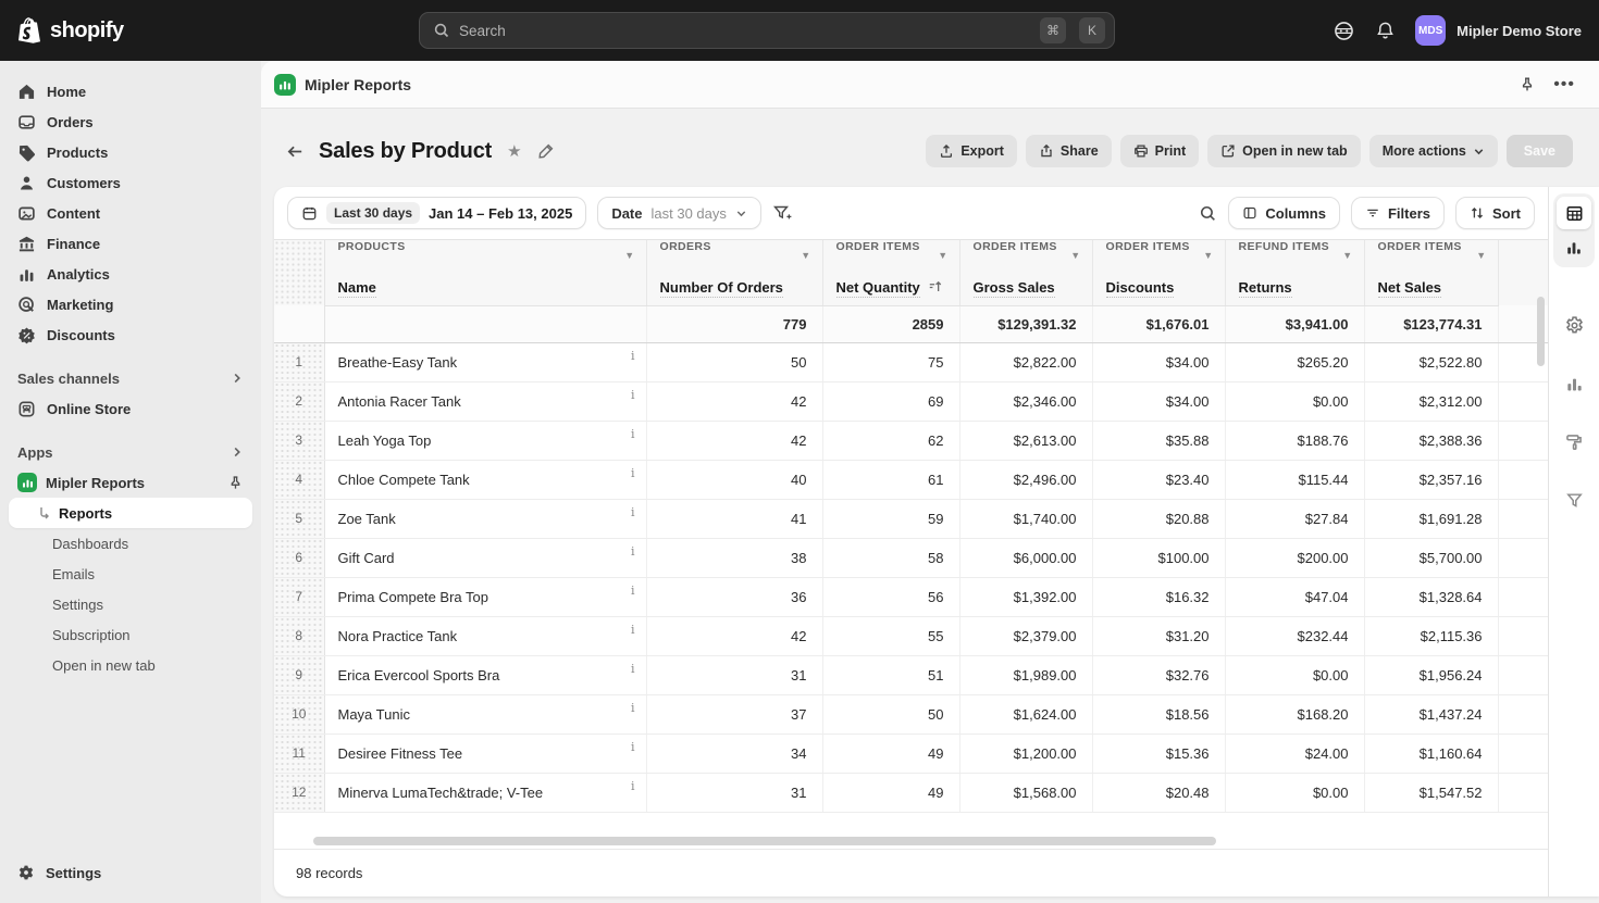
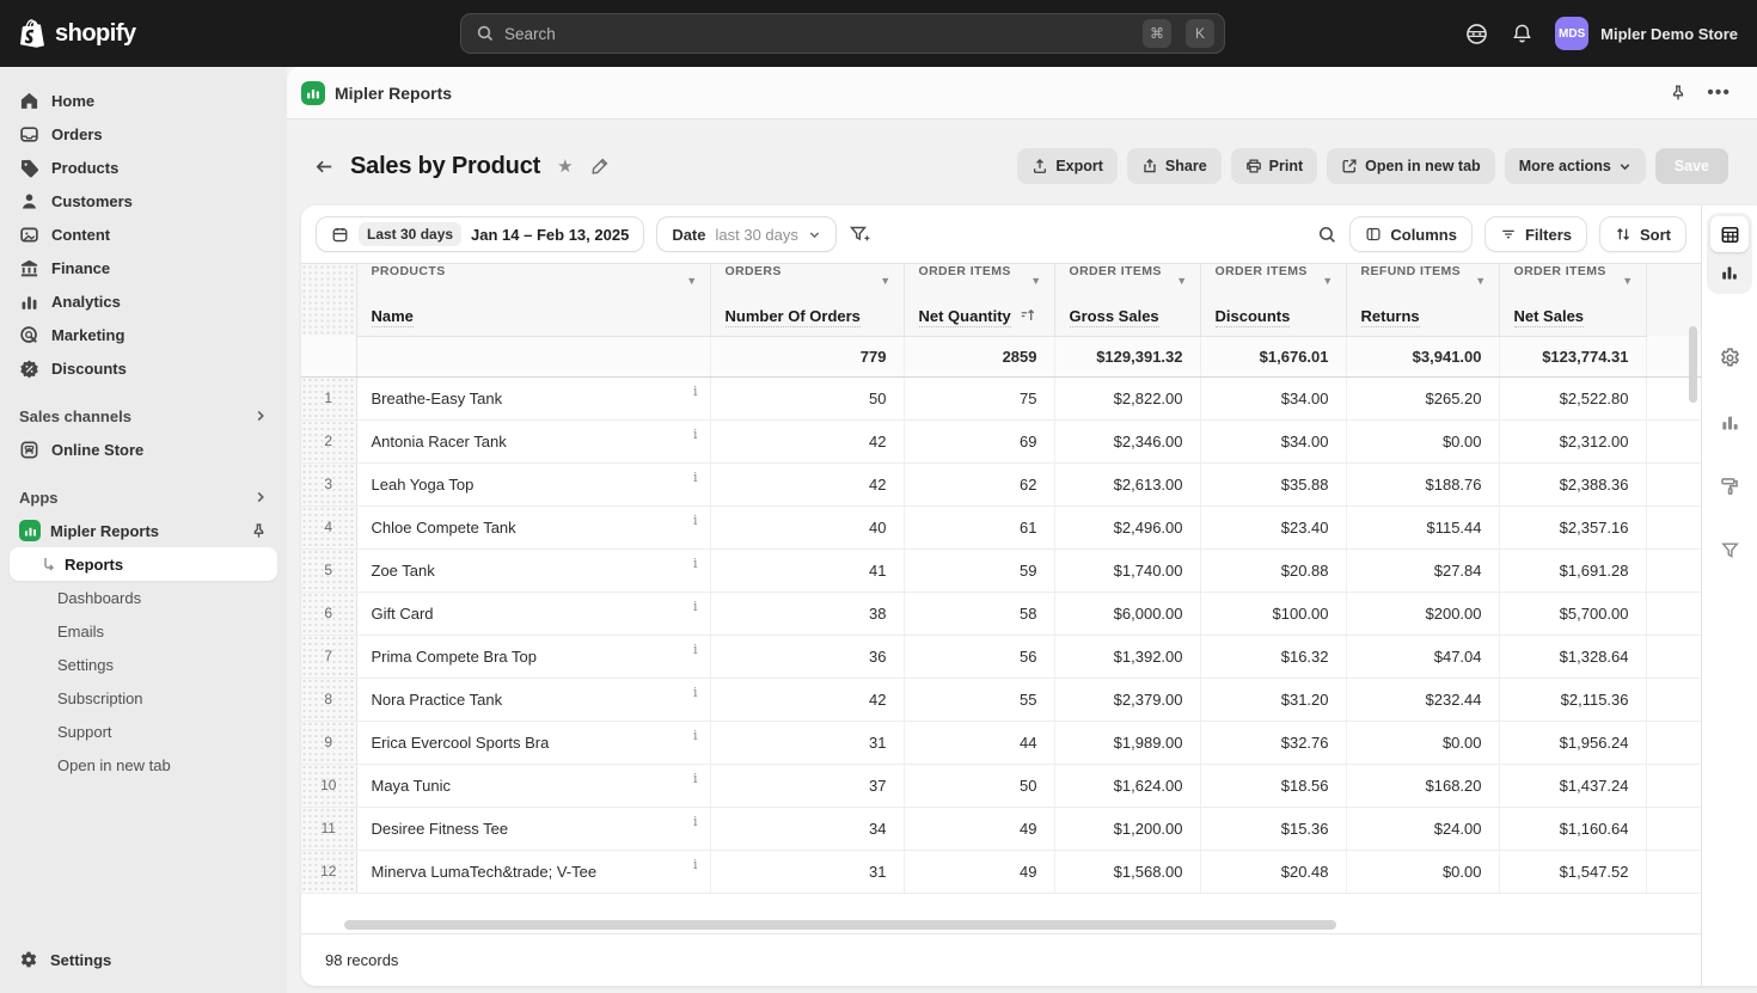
  shopify
  Search
  ⌘
  K
  MDS
  Mipler Demo Store
  Home
  Orders
  Products
  Customers
  Content
  Finance
  Analytics
  Marketing
  Discounts
  Sales channels
  Online Store
  Apps
  Mipler Reports
  Reports
  Dashboards
  Emails
  Settings
  Subscription
+ Support
  Open in new tab
  Settings
  Mipler Reports
  •••
  Sales by Product
  ★
  Export
  Share
  Print
  Open in new tab
  More actions
  Save
  Last 30 days
  Jan 14 – Feb 13, 2025
  Date
  last 30 days
  Columns
  Filters
  Sort
  	PRODUCTS▼	ORDERS▼	ORDER ITEMS▼	ORDER ITEMS▼	ORDER ITEMS▼	REFUND ITEMS▼	ORDER ITEMS▼
  Name	Number Of Orders	Net Quantity	Gross Sales	Discounts	Returns	Net Sales
  		779	2859	$129,391.32	$1,676.01	$3,941.00	$123,774.31
  1	Breathe-Easy Tank i	50	75	$2,822.00	$34.00	$265.20	$2,522.80
  2	Antonia Racer Tank i	42	69	$2,346.00	$34.00	$0.00	$2,312.00
  3	Leah Yoga Top i	42	62	$2,613.00	$35.88	$188.76	$2,388.36
  4	Chloe Compete Tank i	40	61	$2,496.00	$23.40	$115.44	$2,357.16
  5	Zoe Tank i	41	59	$1,740.00	$20.88	$27.84	$1,691.28
  6	Gift Card i	38	58	$6,000.00	$100.00	$200.00	$5,700.00
  7	Prima Compete Bra Top i	36	56	$1,392.00	$16.32	$47.04	$1,328.64
  8	Nora Practice Tank i	42	55	$2,379.00	$31.20	$232.44	$2,115.36
- 9	Erica Evercool Sports Bra i	31	51	$1,989.00	$32.76	$0.00	$1,956.24
+ 9	Erica Evercool Sports Bra i	31	44	$1,989.00	$32.76	$0.00	$1,956.24
  10	Maya Tunic i	37	50	$1,624.00	$18.56	$168.20	$1,437.24
  11	Desiree Fitness Tee i	34	49	$1,200.00	$15.36	$24.00	$1,160.64
  12	Minerva LumaTech&trade; V-Tee i	31	49	$1,568.00	$20.48	$0.00	$1,547.52
  98 records
